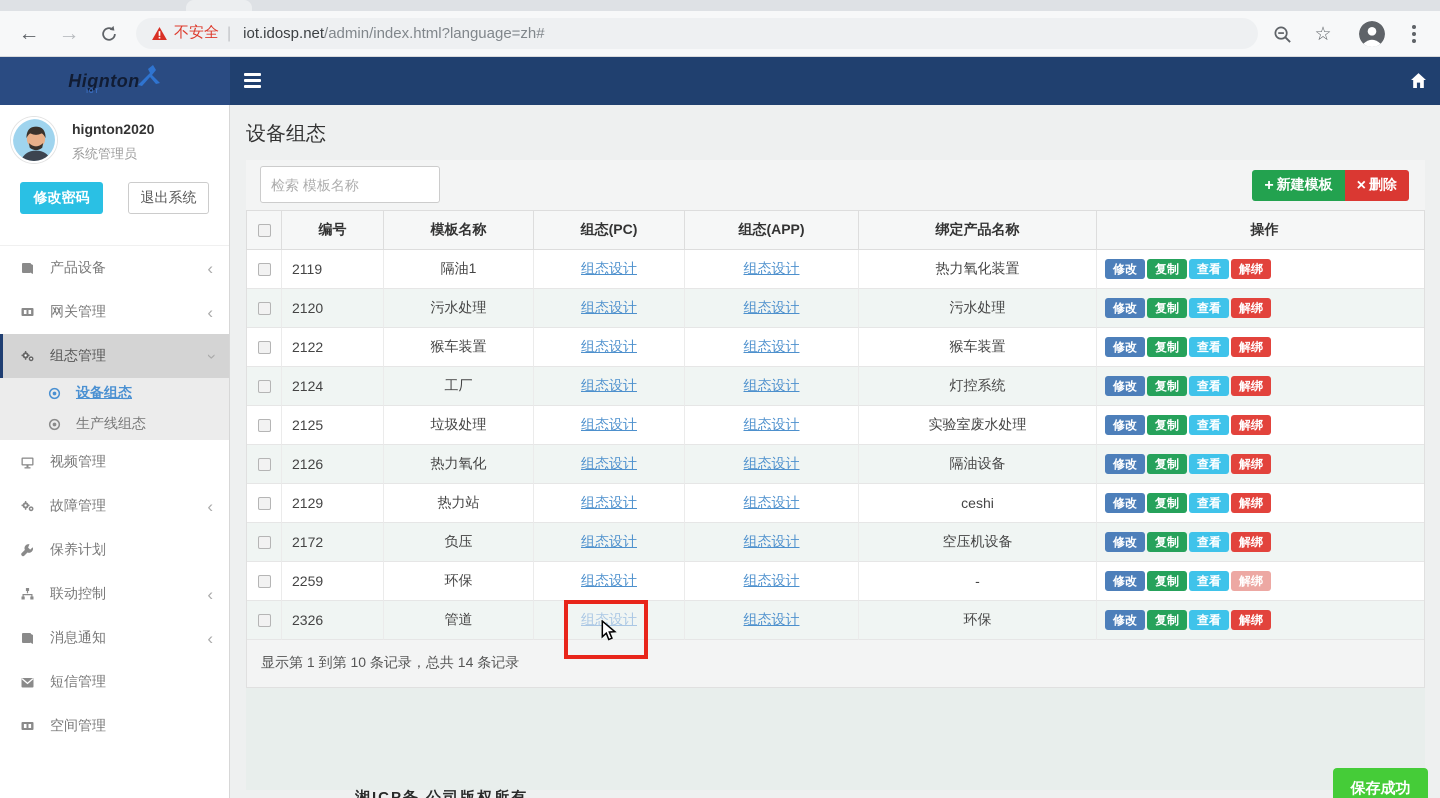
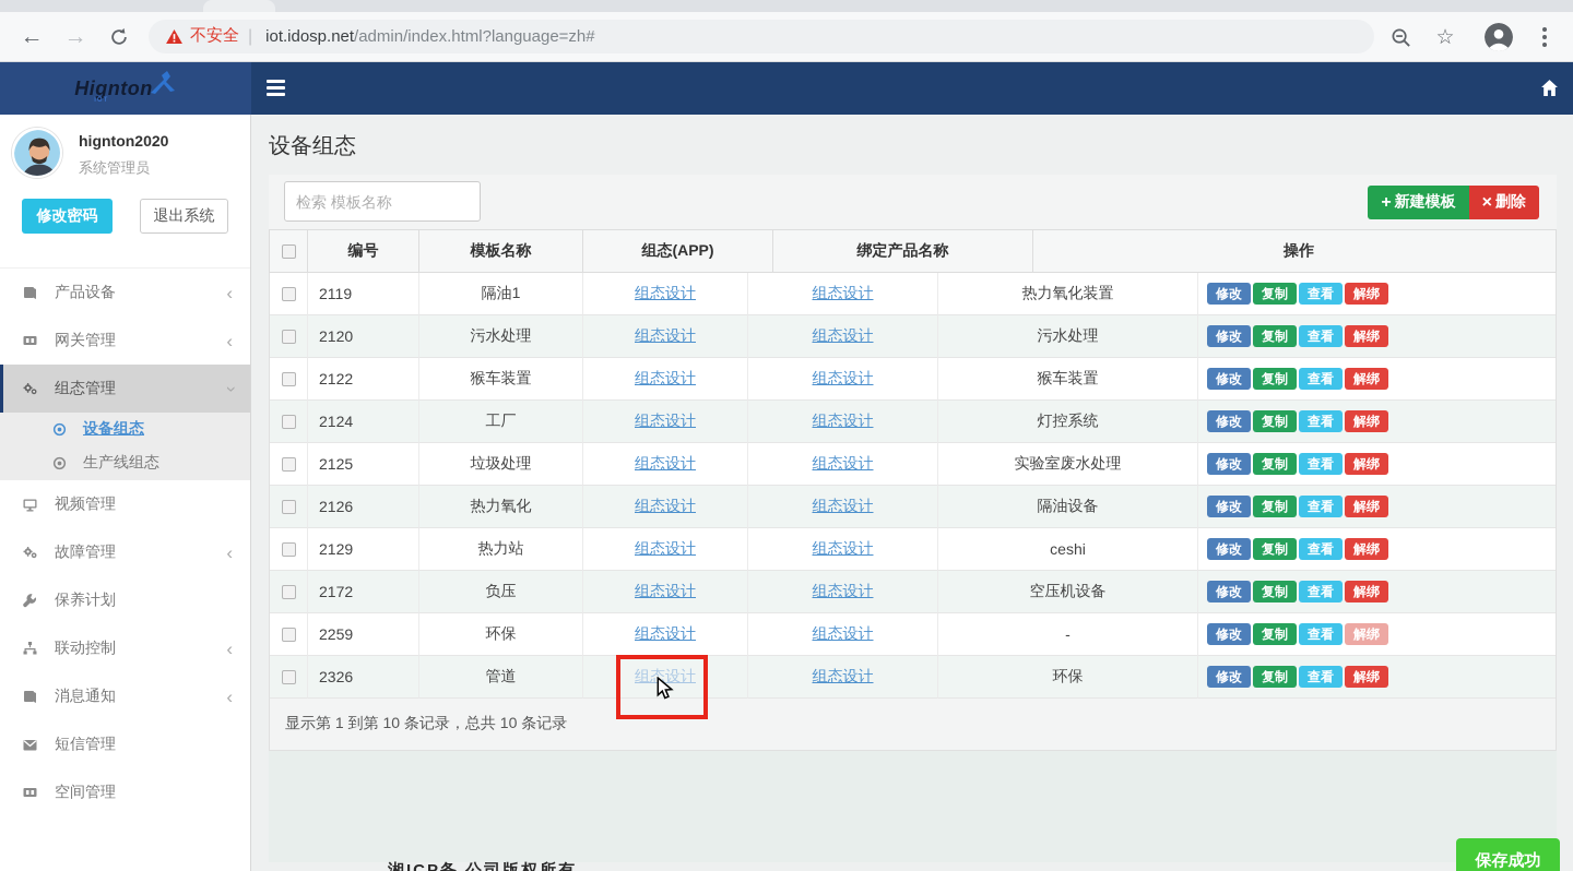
  ←
  →
  不安全
  |
  iot.idosp.net
  /admin/index.html?language=zh#
  ☆
  Hignton
  hignton2020
  系统管理员
  修改密码
  退出系统
  产品设备
  ‹
  网关管理
  ‹
  组态管理
  设备组态
  生产线组态
  视频管理
  故障管理
  ‹
  保养计划
  联动控制
  ‹
  消息通知
  ‹
  短信管理
  空间管理
  设备组态
  检索 模板名称
  +
  新建模板
  ×
  删除
  编号
  模板名称
- 组态(PC)
  组态(APP)
  绑定产品名称
  操作
  2119
  隔油1
  组态设计
  组态设计
  热力氧化装置
  修改
  复制
  查看
  解绑
  2120
  污水处理
  组态设计
  组态设计
  污水处理
  修改
  复制
  查看
  解绑
  2122
  猴车装置
  组态设计
  组态设计
  猴车装置
  修改
  复制
  查看
  解绑
  2124
  工厂
  组态设计
  组态设计
  灯控系统
  修改
  复制
  查看
  解绑
  2125
  垃圾处理
  组态设计
  组态设计
  实验室废水处理
  修改
  复制
  查看
  解绑
  2126
  热力氧化
  组态设计
  组态设计
  隔油设备
  修改
  复制
  查看
  解绑
  2129
  热力站
  组态设计
  组态设计
  ceshi
  修改
  复制
  查看
  解绑
  2172
  负压
  组态设计
  组态设计
  空压机设备
  修改
  复制
  查看
  解绑
  2259
  环保
  组态设计
  组态设计
  -
  修改
  复制
  查看
  解绑
  2326
  管道
  组态设计
  组态设计
  环保
  修改
  复制
  查看
  解绑
- 显示第 1 到第 10 条记录，总共 14 条记录
+ 显示第 1 到第 10 条记录，总共 10 条记录
  保存成功
